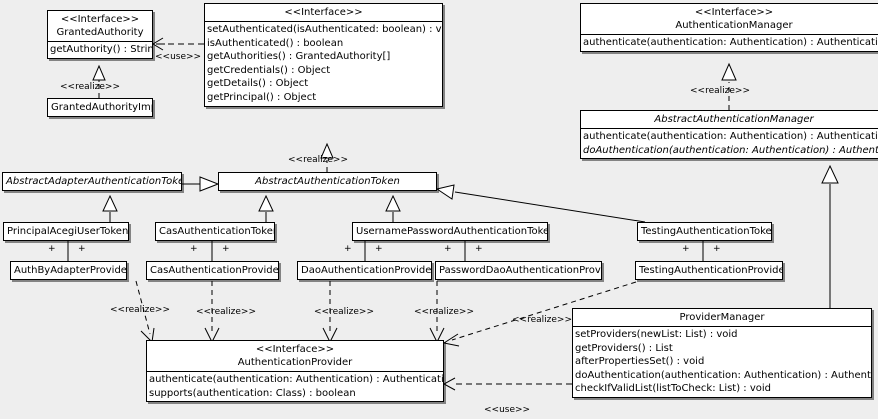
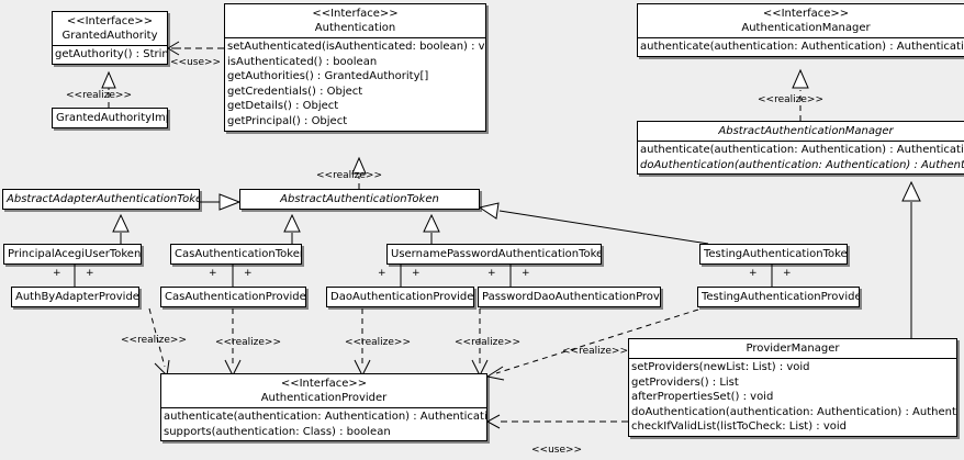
  <<Interface>>
  GrantedAuthority
  getAuthority() : Strin
  GrantedAuthorityIm
  <<Interface>>
+ Authentication
  setAuthenticated(isAuthenticated: boolean) : v
  isAuthenticated() : boolean
  getAuthorities() : GrantedAuthority[]
  getCredentials() : Object
  getDetails() : Object
  getPrincipal() : Object
  <<Interface>>
  AuthenticationManager
  authenticate(authentication: Authentication) : Authenticati
  AbstractAuthenticationManager
  authenticate(authentication: Authentication) : Authenticati
  doAuthentication(authentication: Authentication) : Authent
  AbstractAdapterAuthenticationTok
  AbstractAuthenticationToken
  PrincipalAcegiUserToken
  CasAuthenticationToke
  UsernamePasswordAuthenticationToke
  TestingAuthenticationToke
  AuthByAdapterProvide
  CasAuthenticationProvide
  DaoAuthenticationProvide
  PasswordDaoAuthenticationProv
  TestingAuthenticationProvide
  <<Interface>>
  AuthenticationProvider
  authenticate(authentication: Authentication) : Authenticati
  supports(authentication: Class) : boolean
  ProviderManager
  setProviders(newList: List) : void
  getProviders() : List
  afterPropertiesSet() : void
  doAuthentication(authentication: Authentication) : Authent
  checkIfValidList(listToCheck: List) : void
  <<use>>
  <<realize>>
  <<realize>>
  <<realize>>
  <<realize>>
  <<realize>>
  <<realize>>
  <<realize>>
  <<realize>>
  <<use>>
  +
  +
  +
  +
  +
  +
  +
  +
  +
  +
